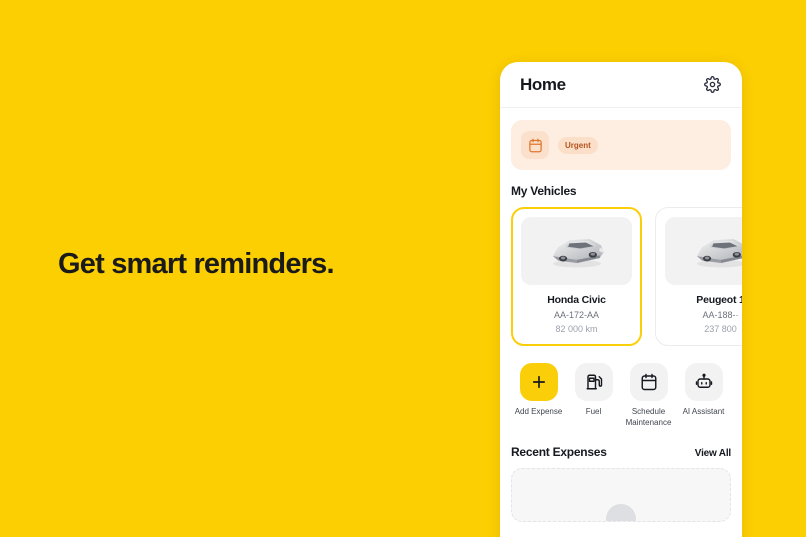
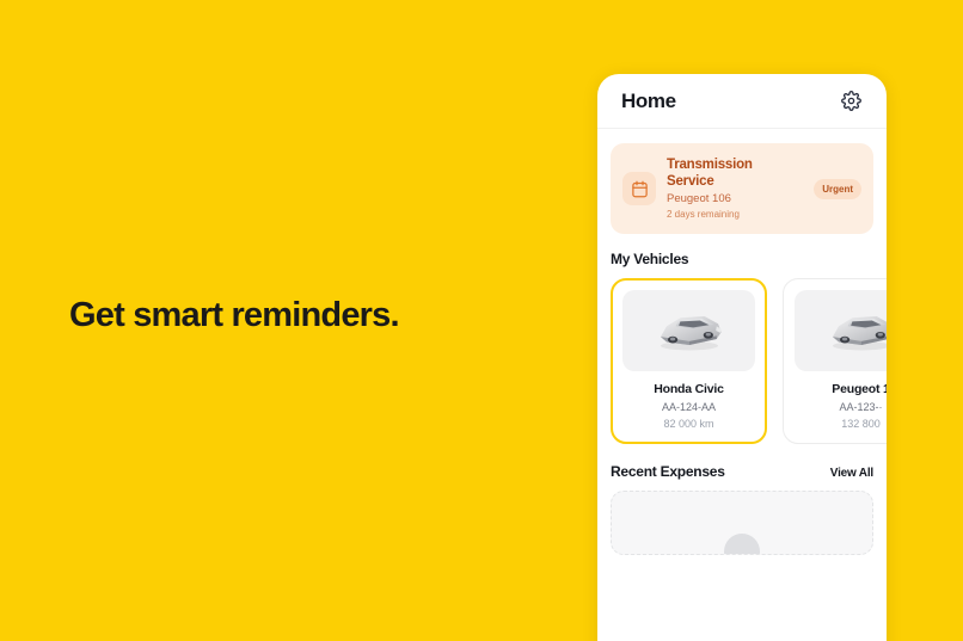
  Get smart reminders.
  Home
+ Transmission Service
+ Peugeot 106
+ 2 days remaining
  Urgent
  My Vehicles
  Honda Civic
- AA-172-AA
+ AA-124-AA
  82 000 km
  Peugeot 1
- AA-188-·
+ AA-123-·
- 237 800
+ 132 800
- Add Expense
- Fuel
- Schedule Maintenance
- AI Assistant
  Recent Expenses
  View All
